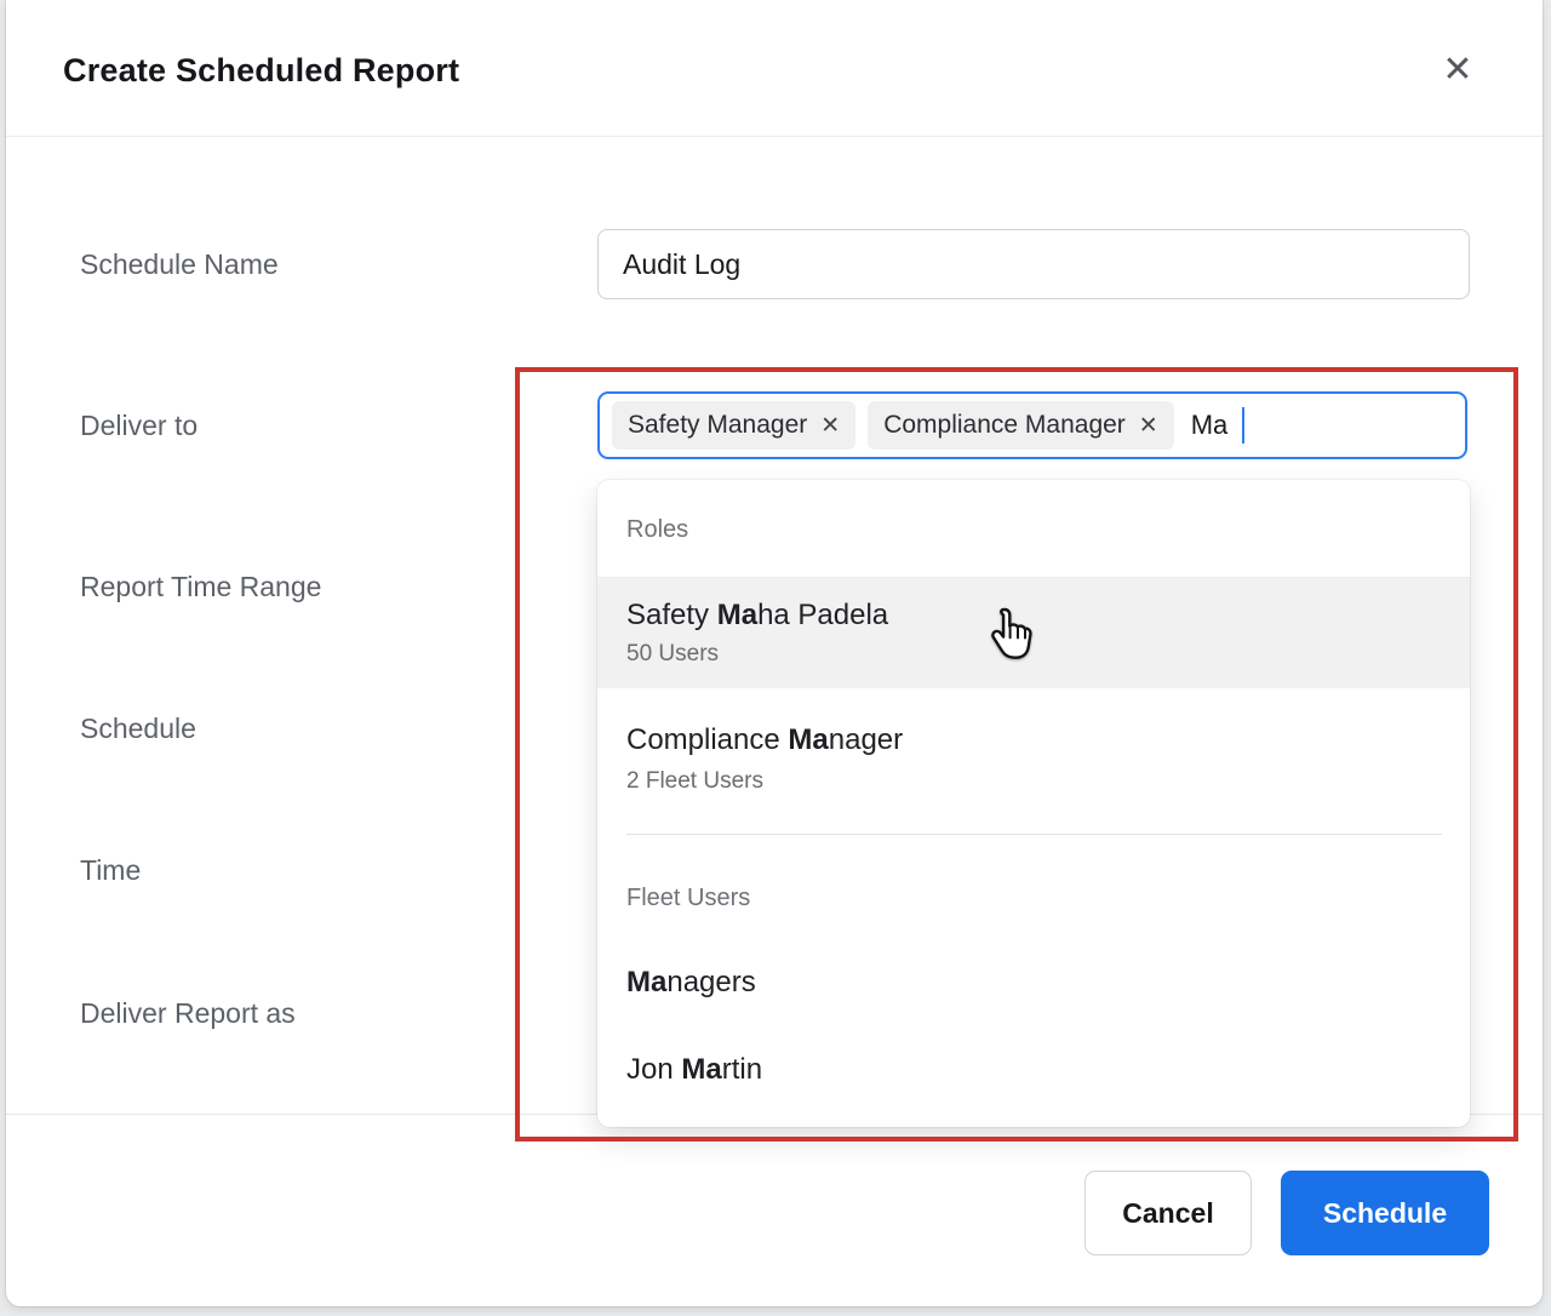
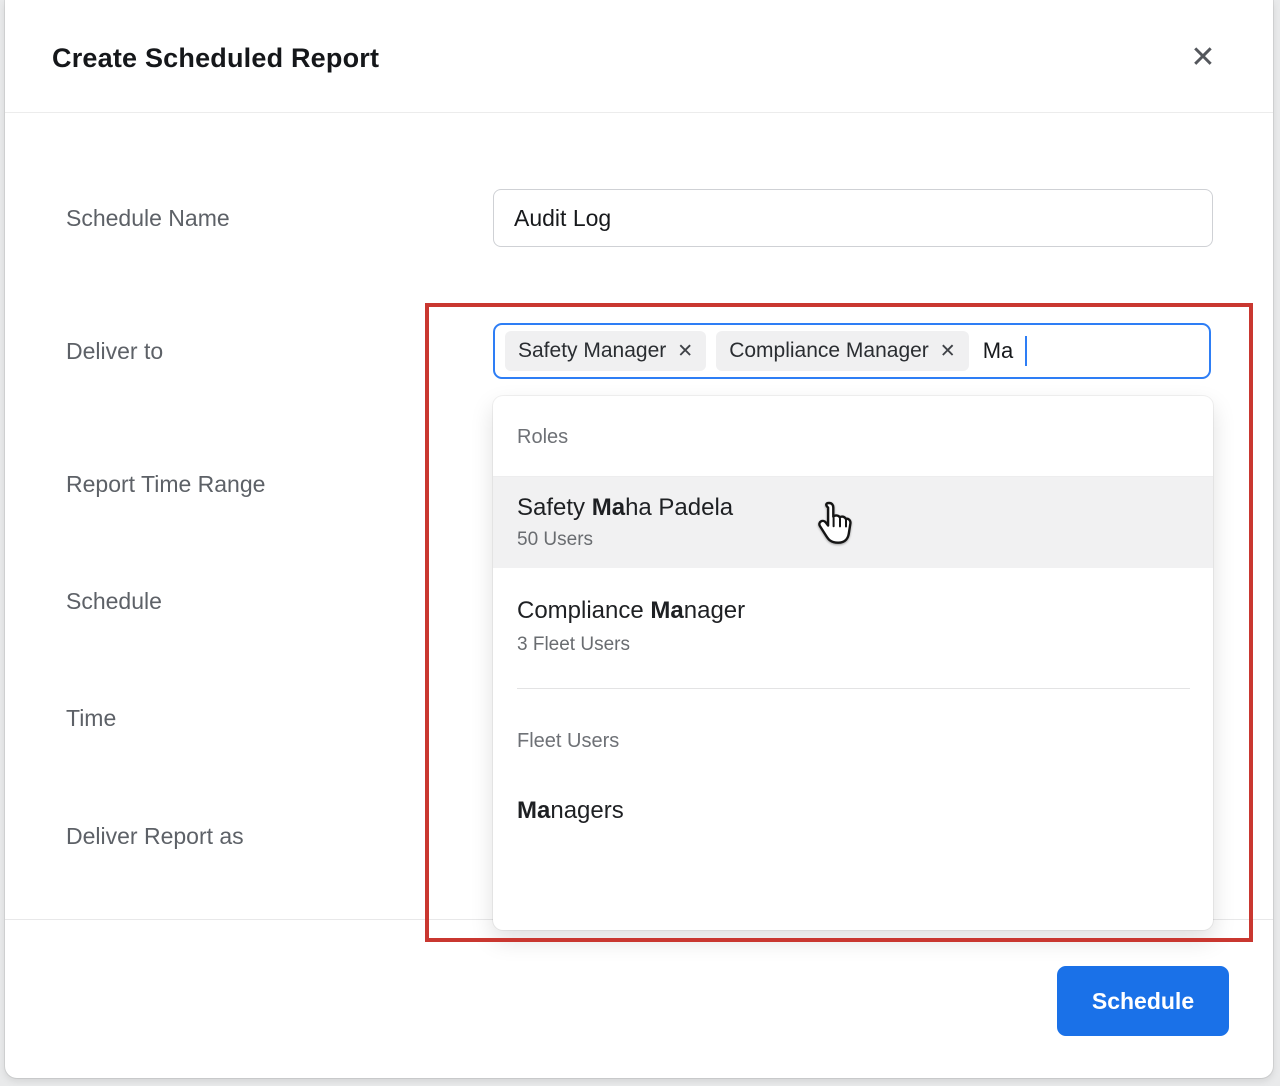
  Create Scheduled Report
  ✕
  Schedule Name
  Deliver to
  Report Time Range
  Schedule
  Time
  Deliver Report as
  Audit Log
  Safety Manager
  ✕
  Compliance Manager
  ✕
  Ma
  Roles
  Safety Maha Padela
  50 Users
  Compliance Manager
- 2 Fleet Users
+ 3 Fleet Users
  Fleet Users
  Managers
- Jon Martin
- Cancel
  Schedule
